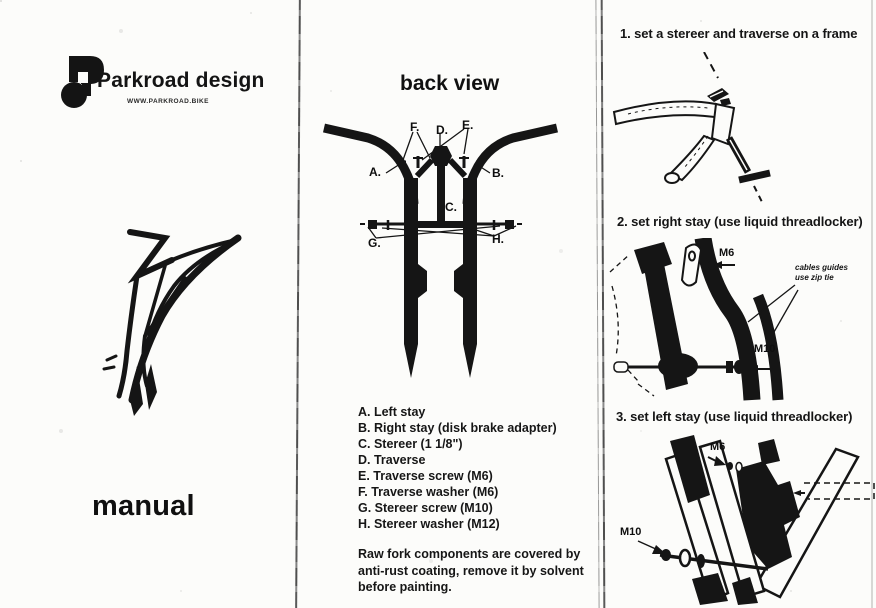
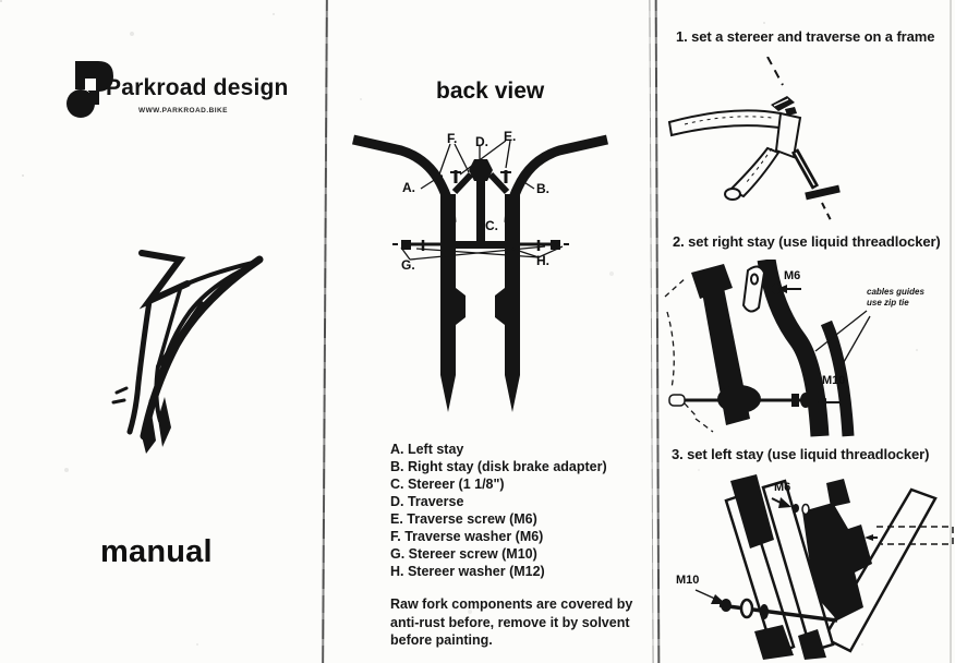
  Parkroad design
  manual
  back view
  A.
  B.
  C.
  D.
  E.
  F.
  G.
  H.
  A. Left stay
  B. Right stay (disk brake adapter)
  C. Stereer (1 1/8")
  D. Traverse
  E. Traverse screw (M6)
  F. Traverse washer (M6)
  G. Stereer screw (M10)
  H. Stereer washer (M12)
- Raw fork components are covered by anti-rust coating, remove it by solvent before painting.
+ Raw fork components are covered by anti-rust before, remove it by solvent before painting.
  1. set a stereer and traverse on a frame
  2. set right stay (use liquid threadlocker)
  M6
  M10
  cables guides
  use zip tie
  3. set left stay (use liquid threadlocker)
  M6
  M10
